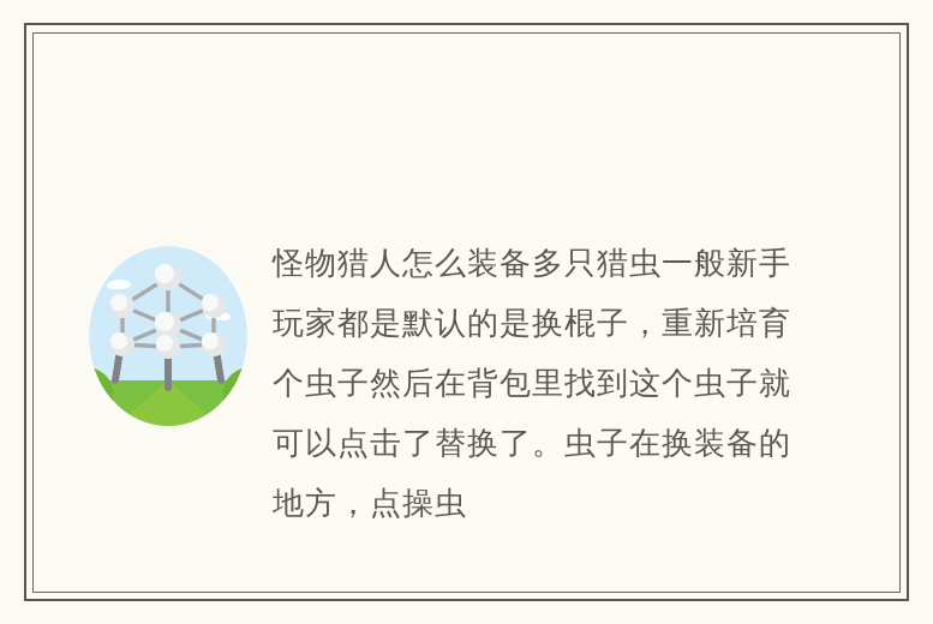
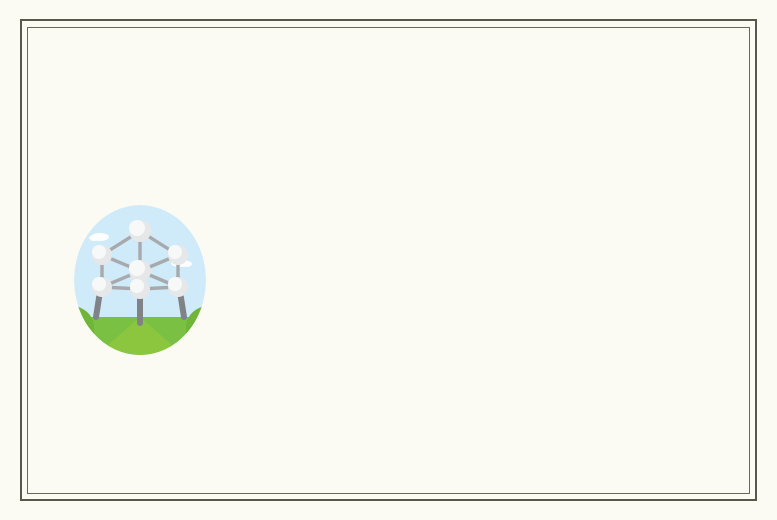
- 怪物猎人怎么装备多只猎虫一般新手玩家都是默认的是换棍子，重新培育个虫子然后在背包里找到这个虫子就可以点击了替换了。虫子在换装备的地方，点操虫
